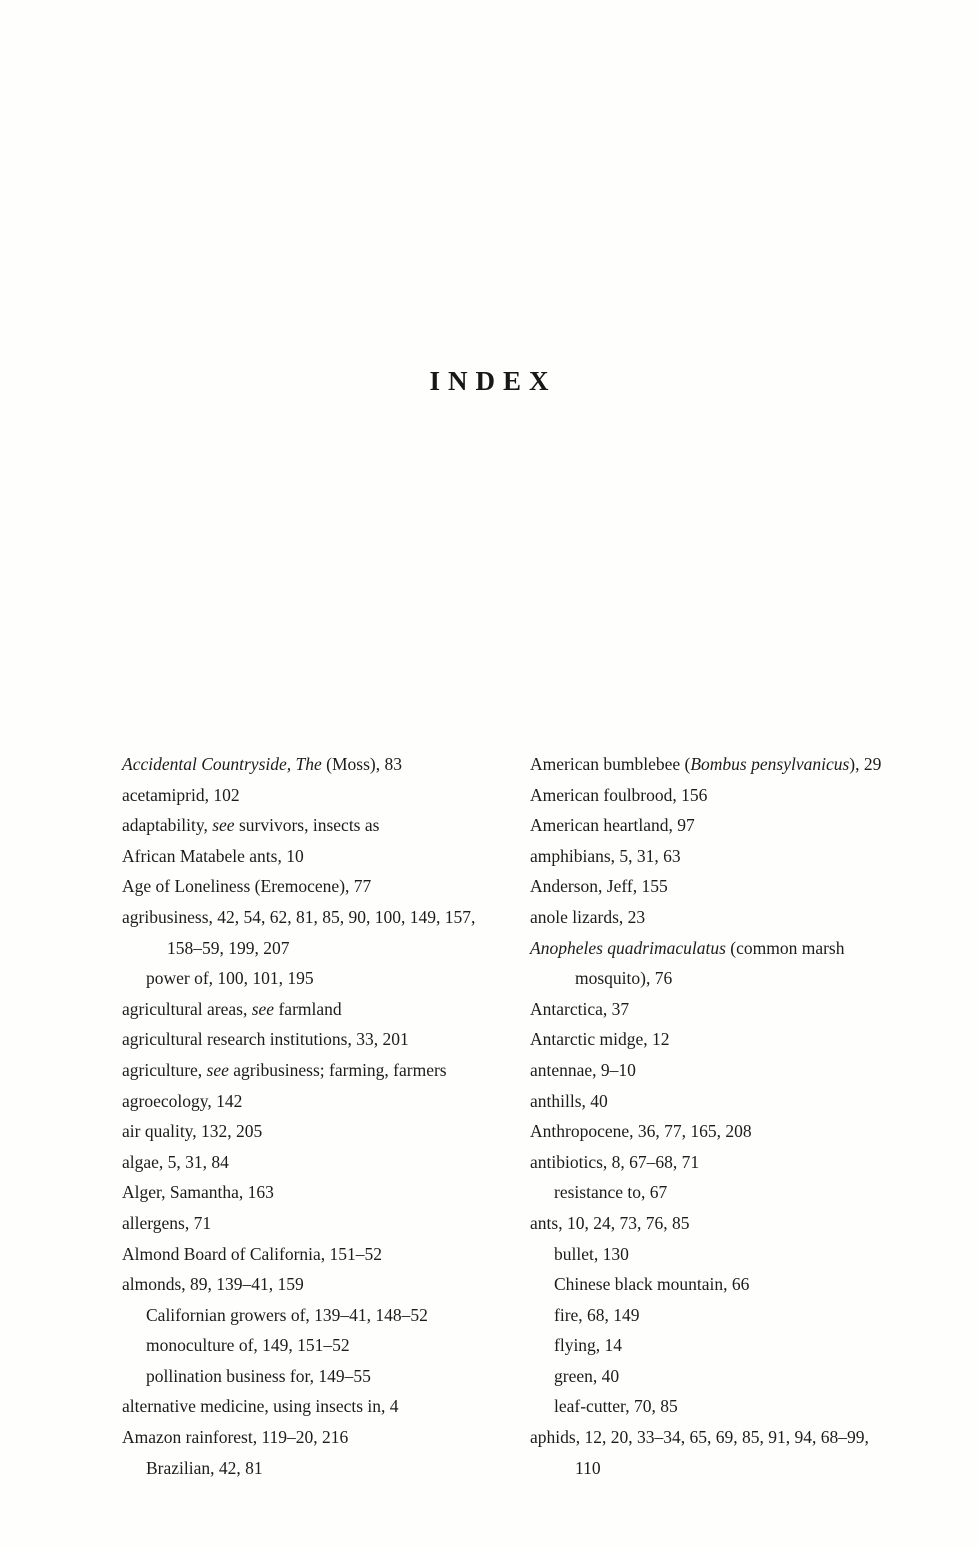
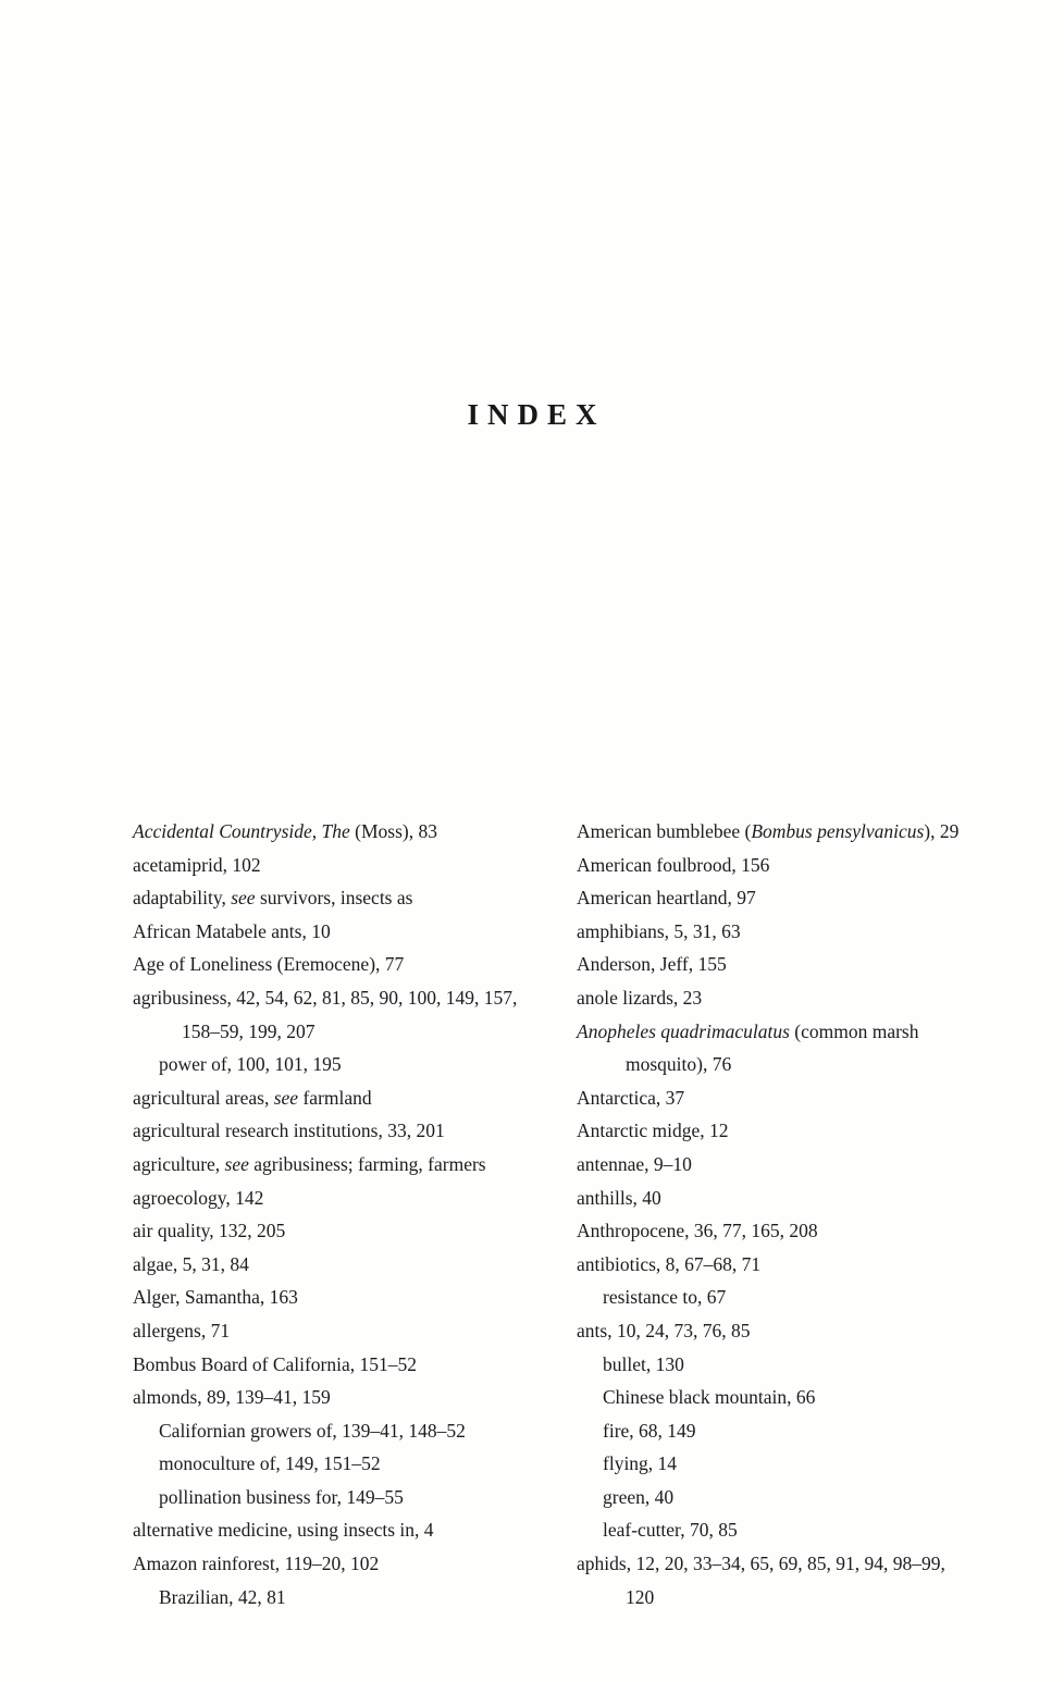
  INDEX
  Accidental Countryside, The (Moss), 83
  acetamiprid, 102
  adaptability, see survivors, insects as
  African Matabele ants, 10
  Age of Loneliness (Eremocene), 77
  agribusiness, 42, 54, 62, 81, 85, 90, 100, 149, 157,
  158–59, 199, 207
  power of, 100, 101, 195
  agricultural areas, see farmland
  agricultural research institutions, 33, 201
  agriculture, see agribusiness; farming, farmers
  agroecology, 142
  air quality, 132, 205
  algae, 5, 31, 84
  Alger, Samantha, 163
  allergens, 71
- Almond Board of California, 151–52
+ Bombus Board of California, 151–52
  almonds, 89, 139–41, 159
  Californian growers of, 139–41, 148–52
  monoculture of, 149, 151–52
  pollination business for, 149–55
  alternative medicine, using insects in, 4
- Amazon rainforest, 119–20, 216
+ Amazon rainforest, 119–20, 102
  Brazilian, 42, 81
  American bumblebee (Bombus pensylvanicus), 29
  American foulbrood, 156
  American heartland, 97
  amphibians, 5, 31, 63
  Anderson, Jeff, 155
  anole lizards, 23
  Anopheles quadrimaculatus (common marsh
  mosquito), 76
  Antarctica, 37
  Antarctic midge, 12
  antennae, 9–10
  anthills, 40
  Anthropocene, 36, 77, 165, 208
  antibiotics, 8, 67–68, 71
  resistance to, 67
  ants, 10, 24, 73, 76, 85
  bullet, 130
  Chinese black mountain, 66
  fire, 68, 149
  flying, 14
  green, 40
  leaf-cutter, 70, 85
- aphids, 12, 20, 33–34, 65, 69, 85, 91, 94, 68–99,
+ aphids, 12, 20, 33–34, 65, 69, 85, 91, 94, 98–99,
- 110
+ 120
